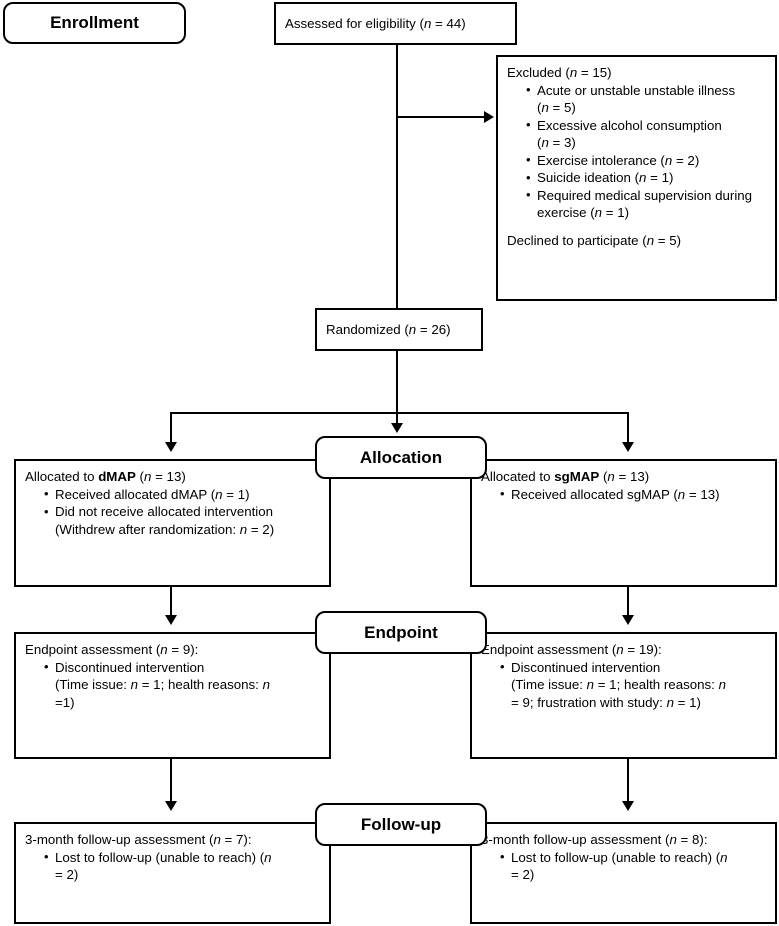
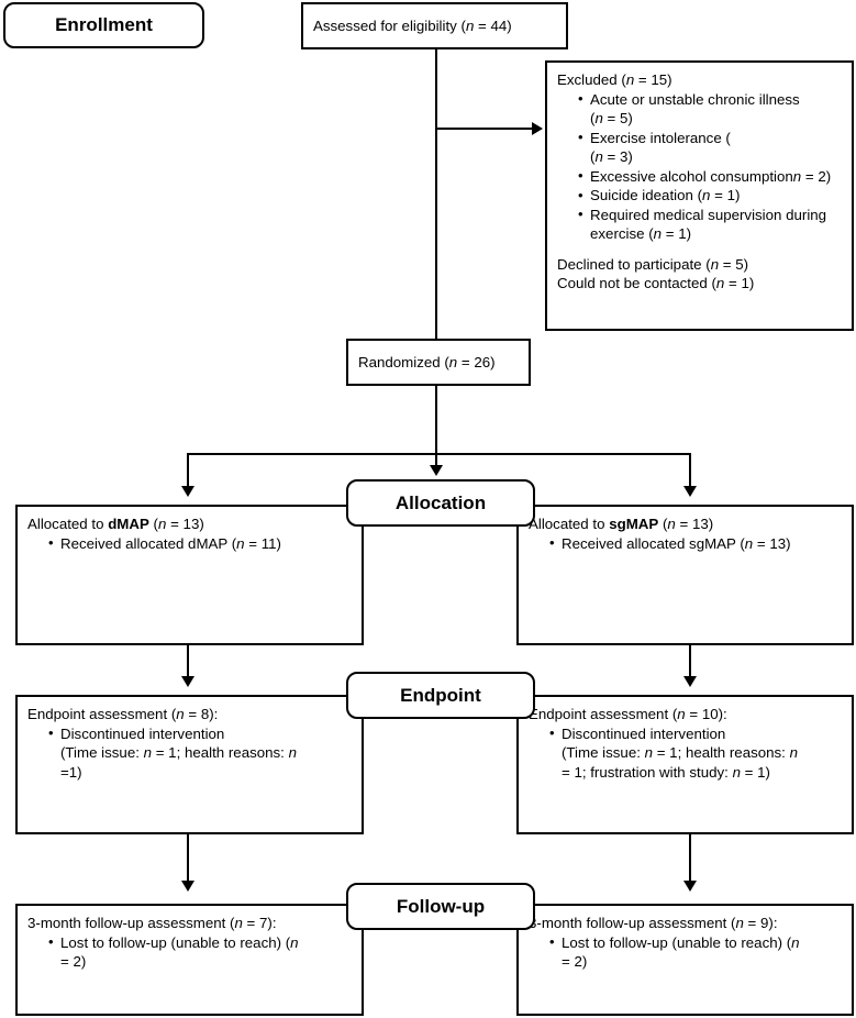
  Enrollment
  Allocation
  Endpoint
  Follow-up
  Assessed for eligibility (n = 44)
  Excluded (n = 15)
- Acute or unstable unstable illness
+ Acute or unstable chronic illness
  (n = 5)
- Excessive alcohol consumption
+ Exercise intolerance (
  (n = 3)
- Exercise intolerance (n = 2)
+ Excessive alcohol consumptionn = 2)
  Suicide ideation (n = 1)
  Required medical supervision during exercise (n = 1)
  Declined to participate (n = 5)
+ Could not be contacted (n = 1)
  Randomized (n = 26)
  Allocated to dMAP (n = 13)
- Received allocated dMAP (n = 1)
+ Received allocated dMAP (n = 11)
- Did not receive allocated intervention
- (Withdrew after randomization: n = 2)
  Allocated to sgMAP (n = 13)
  Received allocated sgMAP (n = 13)
- Endpoint assessment (n = 9):
+ Endpoint assessment (n = 8):
  Discontinued intervention
  (Time issue: n = 1; health reasons: n
  =1)
- Endpoint assessment (n = 19):
+ Endpoint assessment (n = 10):
  Discontinued intervention
  (Time issue: n = 1; health reasons: n
- = 9; frustration with study: n = 1)
+ = 1; frustration with study: n = 1)
  3-month follow-up assessment (n = 7):
  Lost to follow-up (unable to reach) (n
  = 2)
- -month follow-up assessment (n = 8):
+ -month follow-up assessment (n = 9):
  Lost to follow-up (unable to reach) (n
  = 2)
